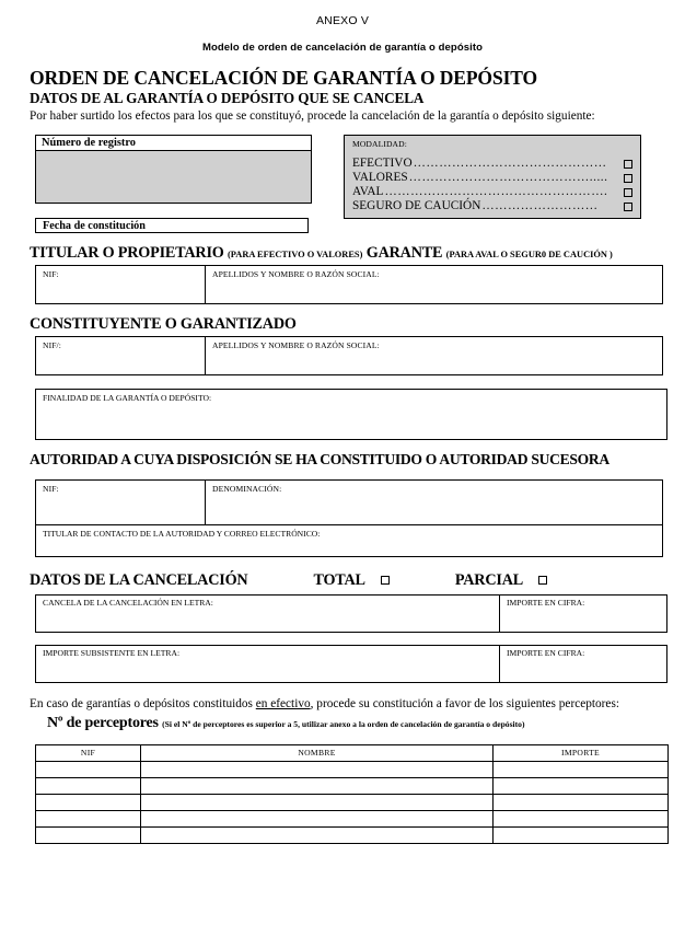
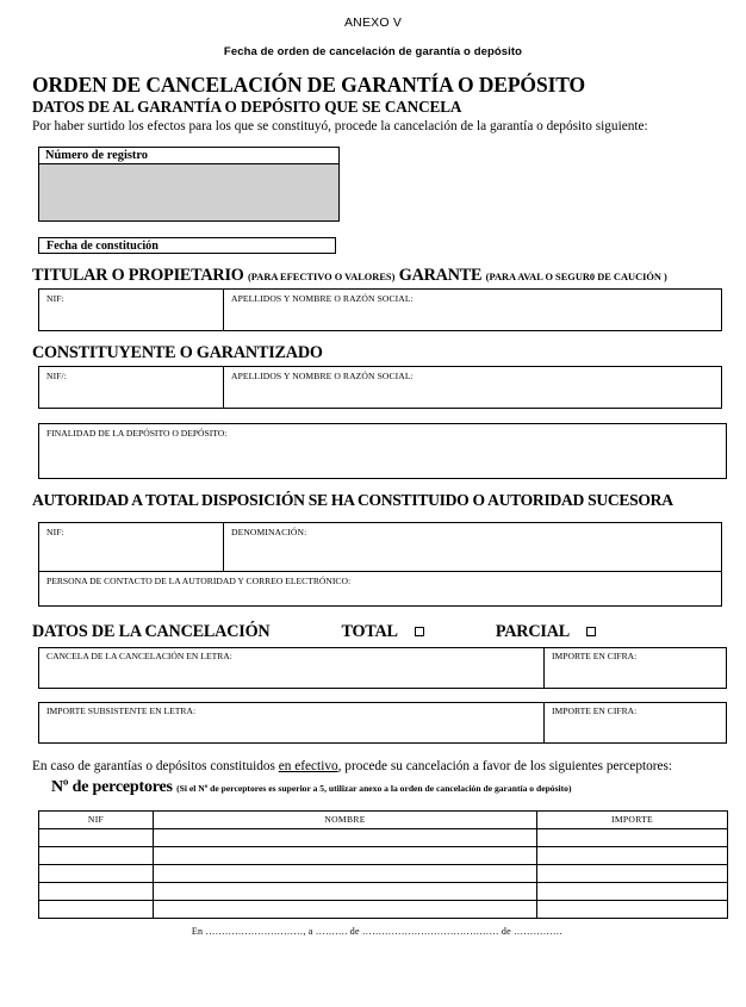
  ANEXO V
- Modelo de orden de cancelación de garantía o depósito
+ Fecha de orden de cancelación de garantía o depósito
  ORDEN DE CANCELACIÓN DE GARANTÍA O DEPÓSITO
  DATOS DE AL GARANTÍA O DEPÓSITO QUE SE CANCELA
  Por haber surtido los efectos para los que se constituyó, procede la cancelación de la garantía o depósito siguiente:
  Número de registro
  Fecha de constitución
- MODALIDAD:
- EFECTIVO
- ………………………………………
- VALORES
- …………………………………….....
- AVAL
- …………………………………………….
- SEGURO DE CAUCIÓN
- ………………………
  TITULAR O PROPIETARIO (PARA EFECTIVO O VALORES) GARANTE (PARA AVAL O SEGUR0 DE CAUCIÓN )
  NIF:
  APELLIDOS Y NOMBRE O RAZÓN SOCIAL:
  CONSTITUYENTE O GARANTIZADO
  NIF/:
  APELLIDOS Y NOMBRE O RAZÓN SOCIAL:
- FINALIDAD DE LA GARANTÍA O DEPÓSITO:
+ FINALIDAD DE LA DEPÓSITO O DEPÓSITO:
- AUTORIDAD A CUYA DISPOSICIÓN SE HA CONSTITUIDO O AUTORIDAD SUCESORA
+ AUTORIDAD A TOTAL DISPOSICIÓN SE HA CONSTITUIDO O AUTORIDAD SUCESORA
  NIF:
  DENOMINACIÓN:
- TITULAR DE CONTACTO DE LA AUTORIDAD Y CORREO ELECTRÓNICO:
+ PERSONA DE CONTACTO DE LA AUTORIDAD Y CORREO ELECTRÓNICO:
  DATOS DE LA CANCELACIÓN
  TOTAL
  PARCIAL
  CANCELA DE LA CANCELACIÓN EN LETRA:
  IMPORTE EN CIFRA:
  IMPORTE SUBSISTENTE EN LETRA:
  IMPORTE EN CIFRA:
- En caso de garantías o depósitos constituidos en efectivo, procede su constitución a favor de los siguientes perceptores:
+ En caso de garantías o depósitos constituidos en efectivo, procede su cancelación a favor de los siguientes perceptores:
  Nº de perceptores (Si el Nº de perceptores es superior a 5, utilizar anexo a la orden de cancelación de garantía o depósito)
  NIF	NOMBRE	IMPORTE
+ En …………………………, a ………. de …………………………………… de ……………
